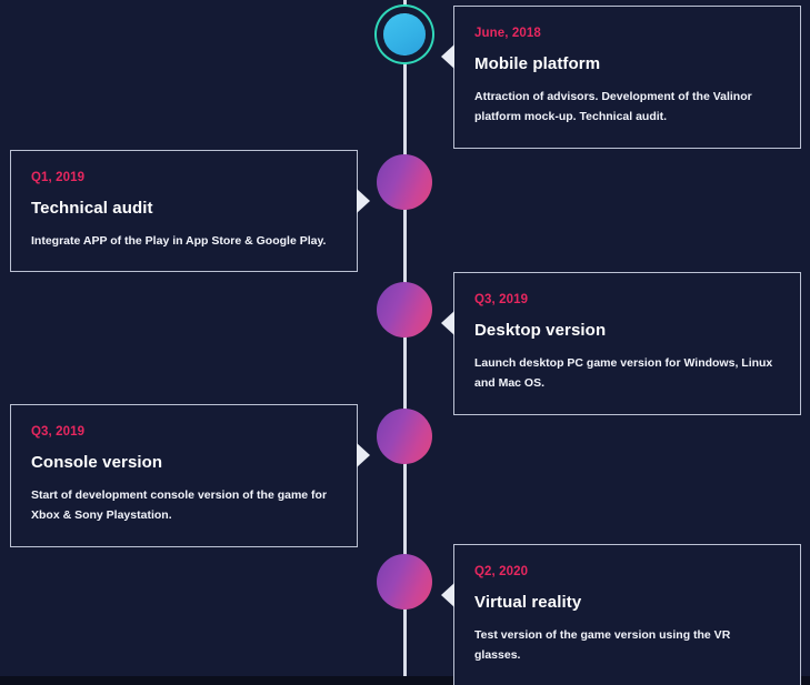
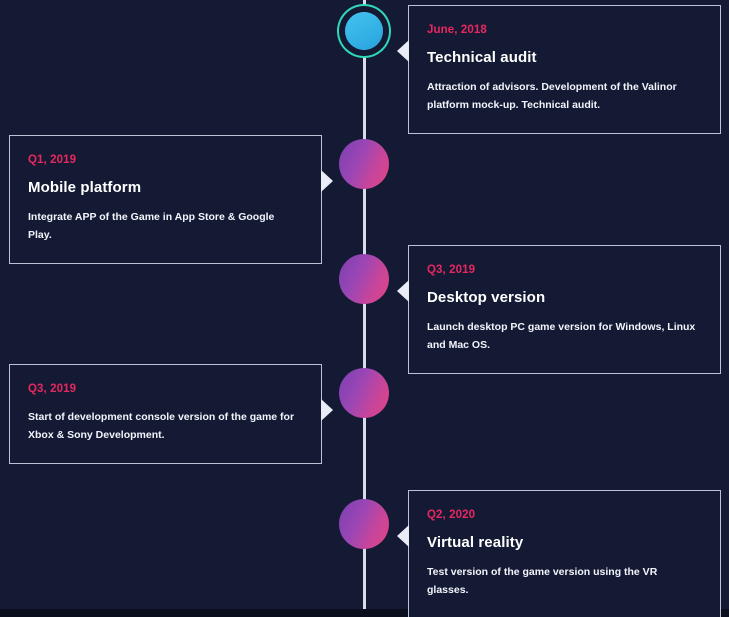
  June, 2018
- Mobile platform
+ Technical audit
  Attraction of advisors. Development of the Valinor platform mock-up. Technical audit.
  Q1, 2019
- Technical audit
+ Mobile platform
- Integrate APP of the Play in App Store & Google Play.
+ Integrate APP of the Game in App Store & Google Play.
  Q3, 2019
  Desktop version
  Launch desktop PC game version for Windows, Linux and Mac OS.
  Q3, 2019
- Console version
- Start of development console version of the game for Xbox & Sony Playstation.
+ Start of development console version of the game for Xbox & Sony Development.
  Q2, 2020
  Virtual reality
  Test version of the game version using the VR glasses.
